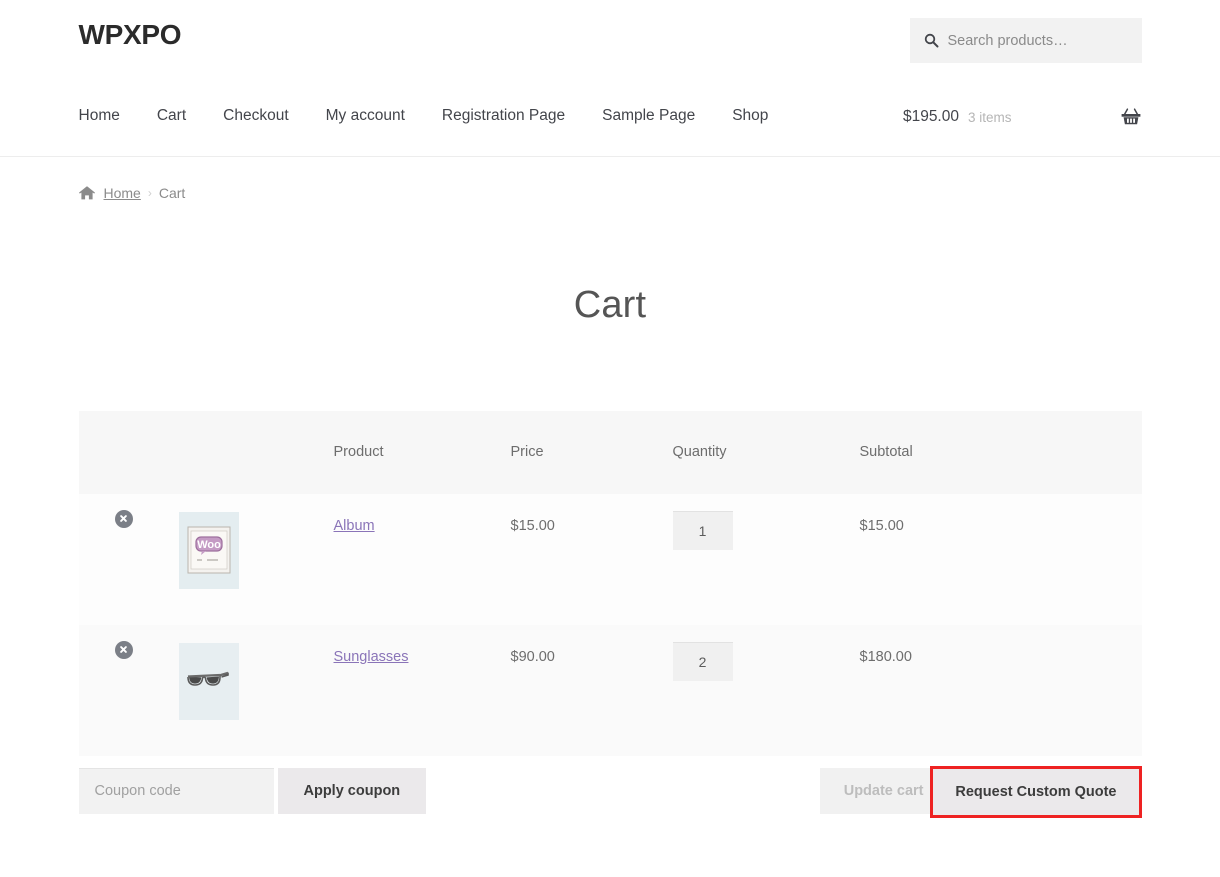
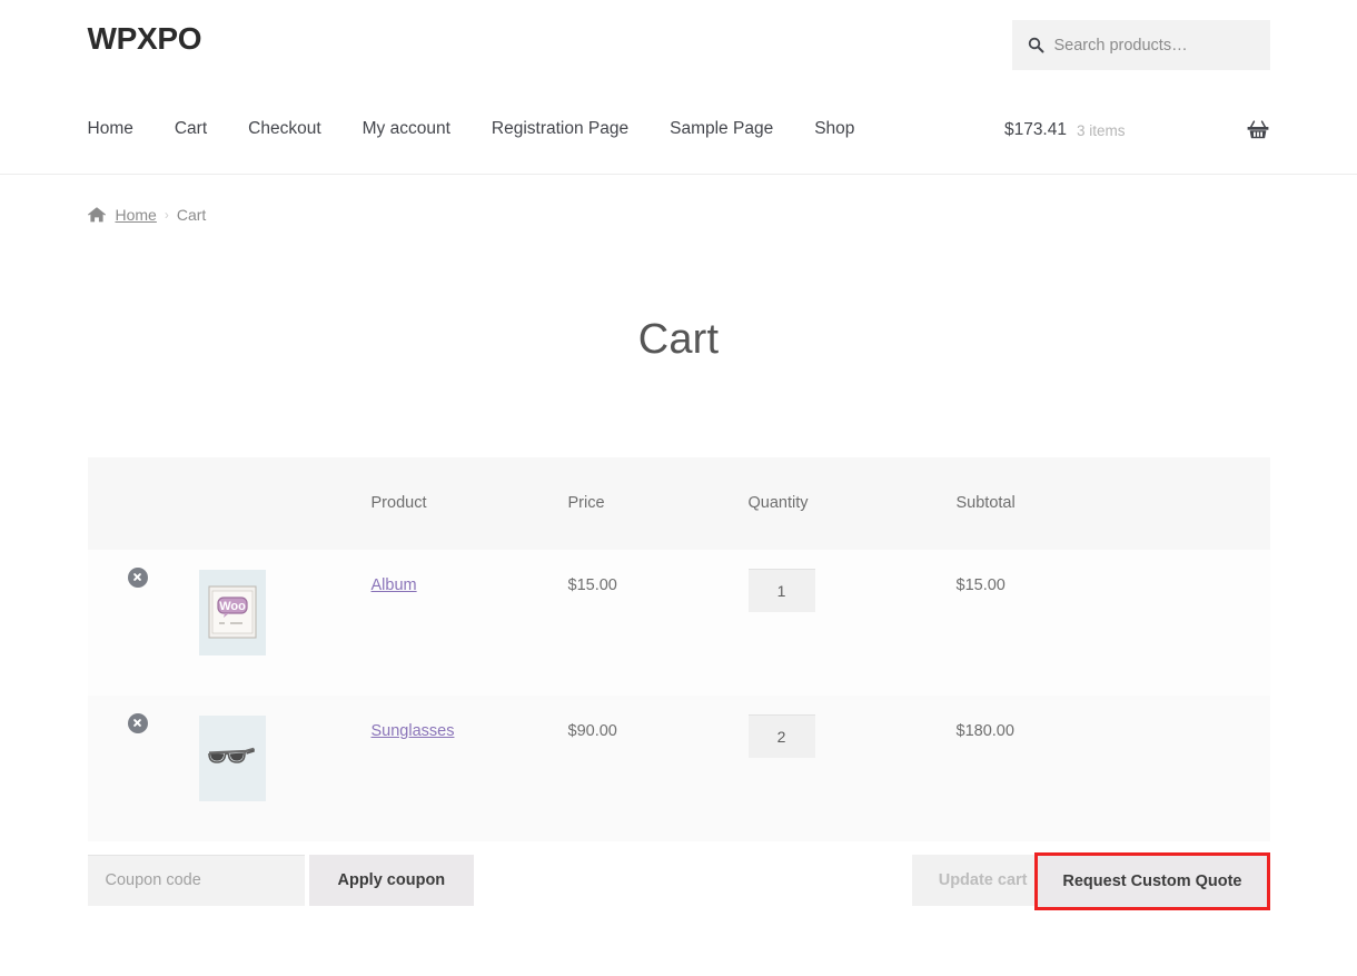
  WPXPO
  Search products…
  Home
  Cart
  Checkout
  My account
  Registration Page
  Sample Page
  Shop
- $195.00
+ $173.41
  3 items
  Home
  ›
  Cart
  Cart
  		Product	Price	Quantity	Subtotal
  	Woo	Album	$15.00	1	$15.00
  		Sunglasses	$90.00	2	$180.00
  Coupon code
  Apply coupon
  Update cart
  Request Custom Quote
